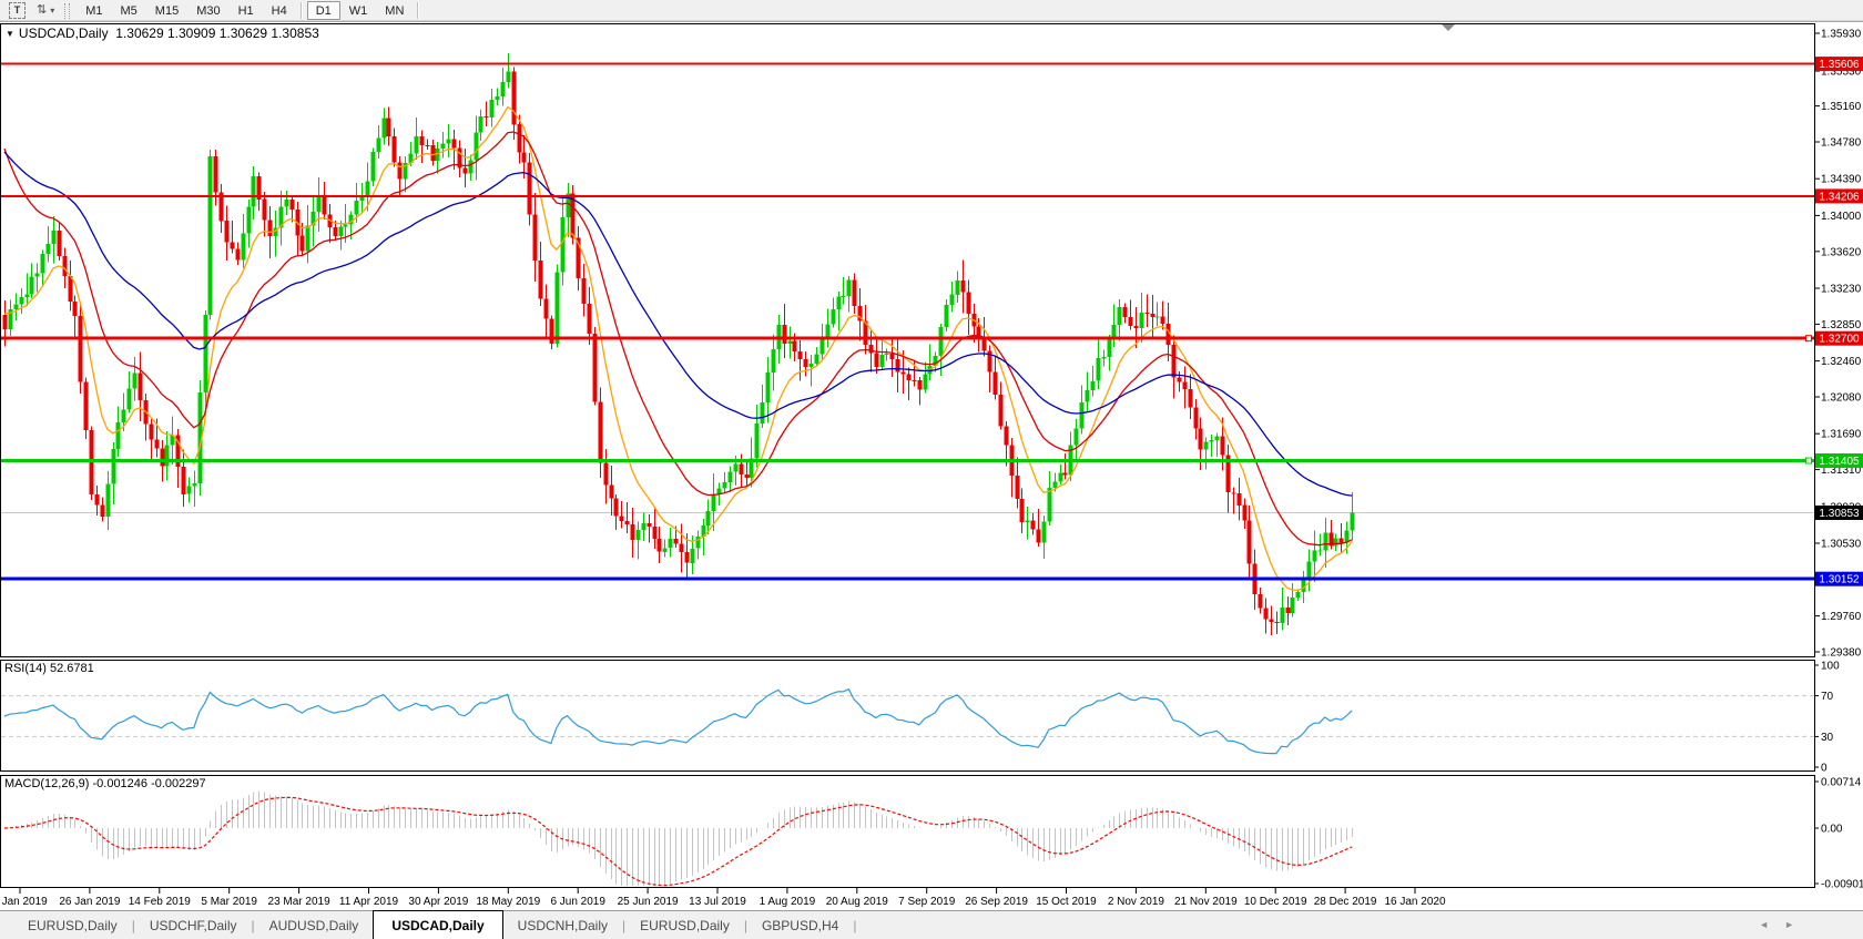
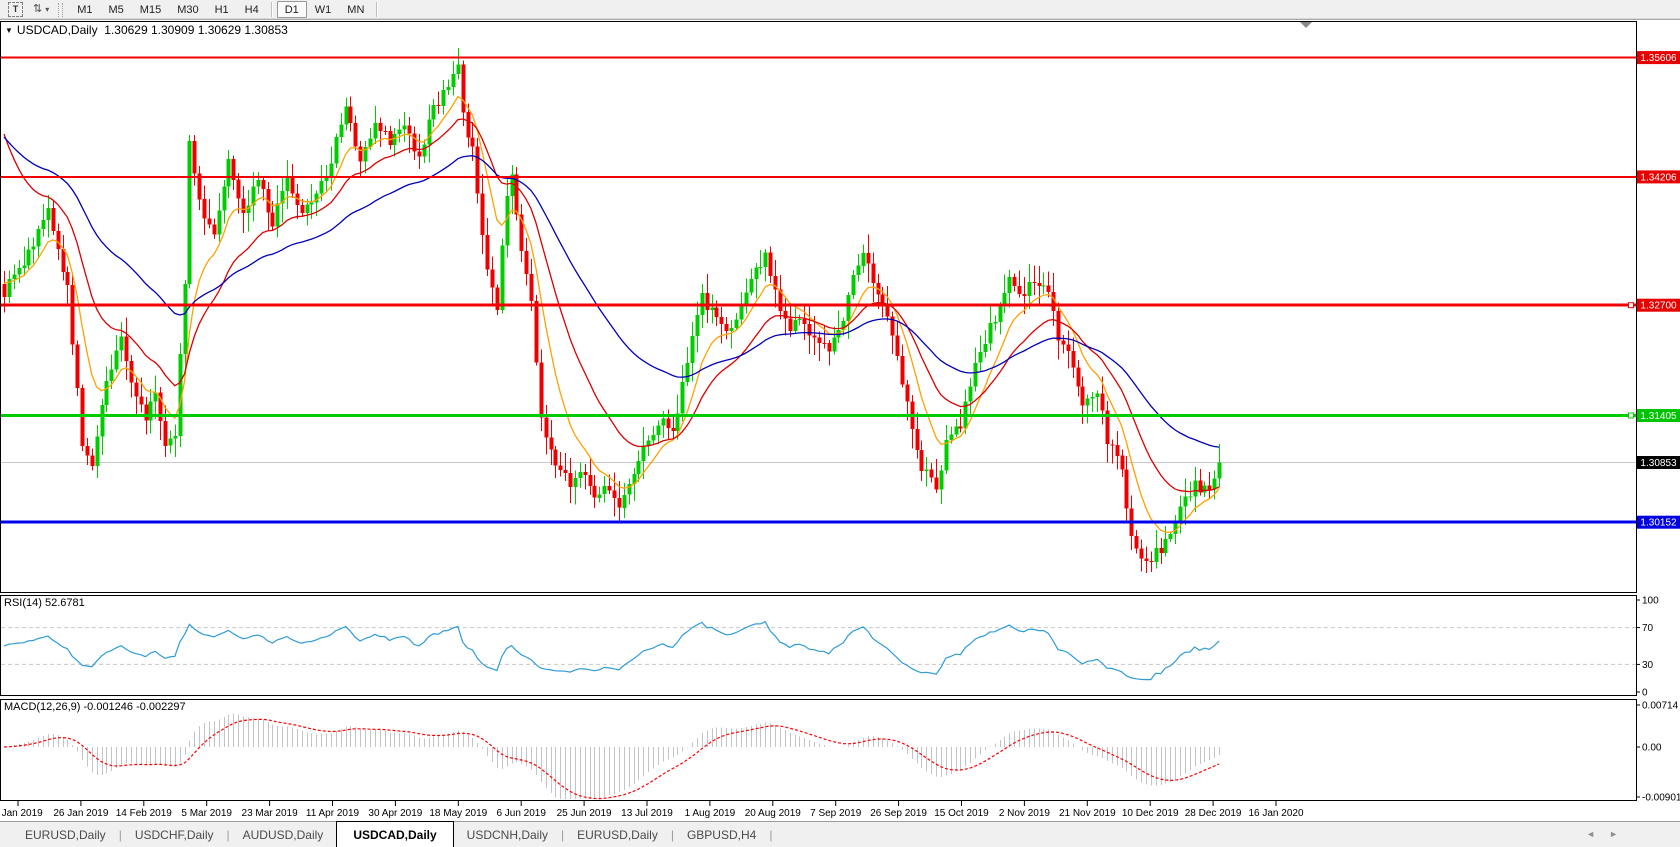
  T
  ⇅
  ▾
  M1
  M5
  M15
  M30
  H1
  H4
  D1
  W1
  MN
- 1.35930
- 1.35530
- 1.35160
- 1.34780
- 1.34390
- 1.34000
- 1.33620
- 1.33230
- 1.32850
- 1.32460
- 1.32080
- 1.31690
- 1.31310
- 1.30530
- 1.29760
- 1.29380
  100
  70
  30
  0
  0.00714
  0.00
  -0.00901
  1.35606
  1.34206
  1.32700
  1.31405
  1.30853
  1.30152
  Jan 2019
  26 Jan 2019
  14 Feb 2019
  5 Mar 2019
  23 Mar 2019
  11 Apr 2019
  30 Apr 2019
  18 May 2019
  6 Jun 2019
  25 Jun 2019
  13 Jul 2019
  1 Aug 2019
  20 Aug 2019
  7 Sep 2019
  26 Sep 2019
  15 Oct 2019
  2 Nov 2019
  21 Nov 2019
  10 Dec 2019
  28 Dec 2019
  16 Jan 2020
  ▼ USDCAD,Daily 1.30629 1.30909 1.30629 1.30853
  RSI(14) 52.6781
  MACD(12,26,9) -0.001246 -0.002297
  EURUSD,Daily
  |
  USDCHF,Daily
  |
  AUDUSD,Daily
  USDCAD,Daily
  USDCNH,Daily
  |
  EURUSD,Daily
  |
  GBPUSD,H4
  |
  ◄
  ►
